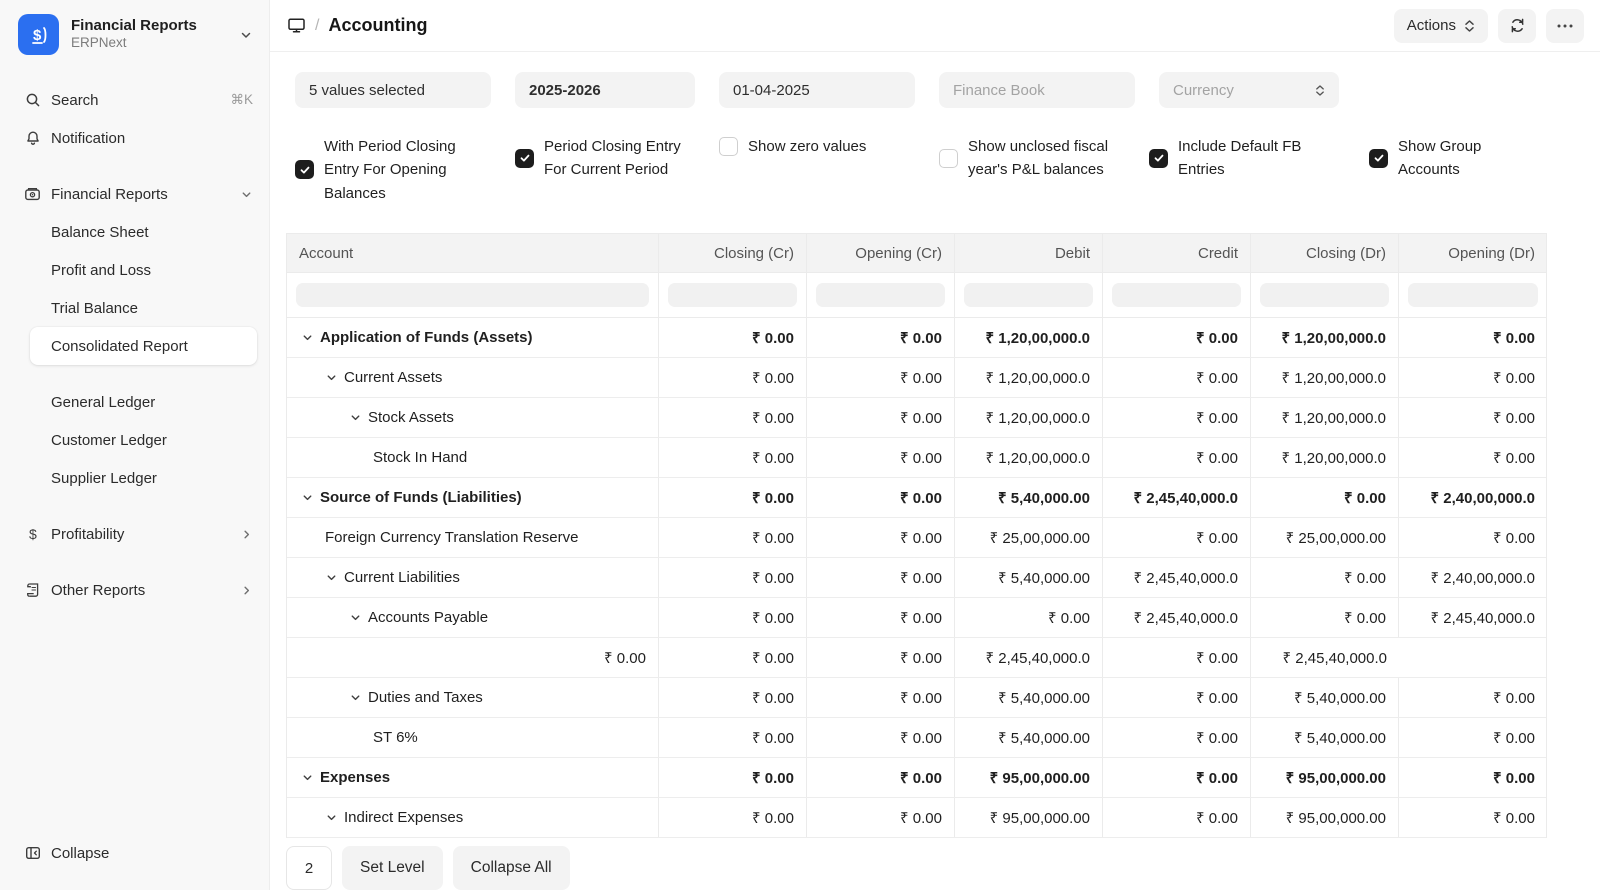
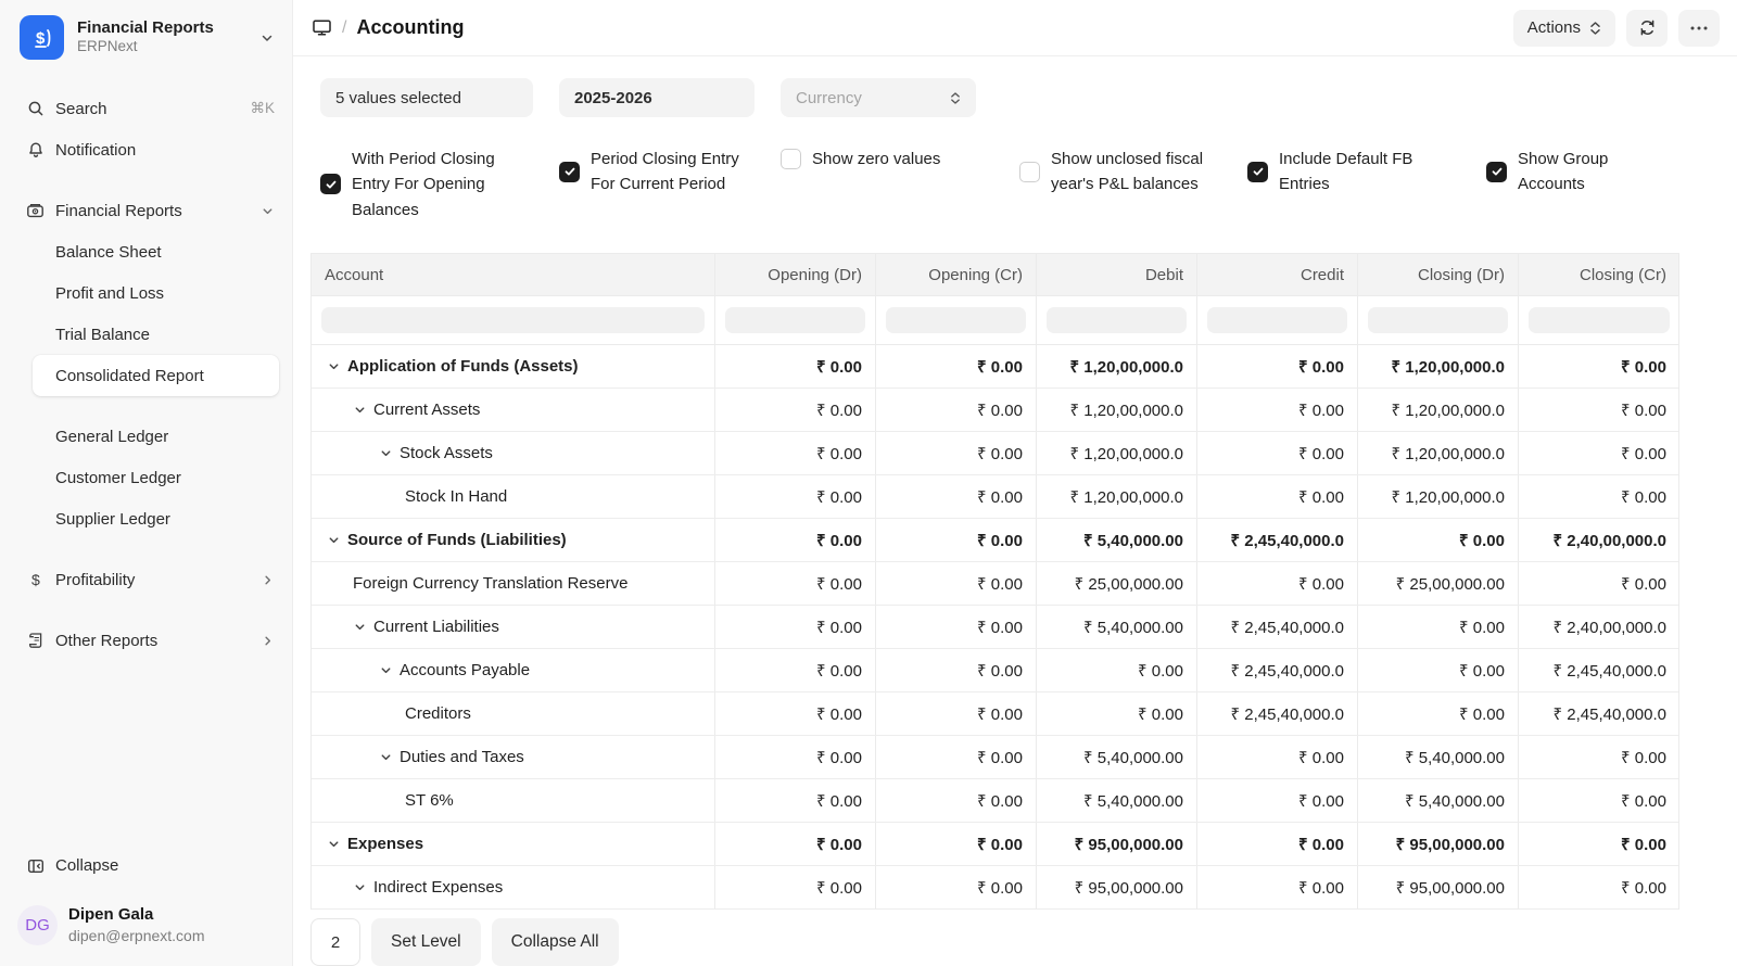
  $
  Financial Reports
  ERPNext
  Search
  ⌘K
  Notification
  Financial Reports
  Balance Sheet
  Profit and Loss
  Trial Balance
  Consolidated Report
  General Ledger
  Customer Ledger
  Supplier Ledger
  $
  Profitability
  Other Reports
  Collapse
+ DG
+ Dipen Gala
+ dipen@erpnext.com
  /
  Accounting
  Actions
  5 values selected
  2025-2026
- 01-04-2025
- Finance Book
  Currency
  With Period Closing Entry For Opening Balances
  Period Closing Entry For Current Period
  Show zero values
  Show unclosed fiscal year's P&L balances
  Include Default FB Entries
  Show Group Accounts
  Account
- Closing (Cr)
+ Opening (Dr)
  Opening (Cr)
  Debit
  Credit
  Closing (Dr)
- Opening (Dr)
+ Closing (Cr)
  Application of Funds (Assets)
  ₹ 0.00
  ₹ 0.00
  ₹ 1,20,00,000.0
  ₹ 0.00
  ₹ 1,20,00,000.0
  ₹ 0.00
  Current Assets
  ₹ 0.00
  ₹ 0.00
  ₹ 1,20,00,000.0
  ₹ 0.00
  ₹ 1,20,00,000.0
  ₹ 0.00
  Stock Assets
  ₹ 0.00
  ₹ 0.00
  ₹ 1,20,00,000.0
  ₹ 0.00
  ₹ 1,20,00,000.0
  ₹ 0.00
  Stock In Hand
  ₹ 0.00
  ₹ 0.00
  ₹ 1,20,00,000.0
  ₹ 0.00
  ₹ 1,20,00,000.0
  ₹ 0.00
  Source of Funds (Liabilities)
  ₹ 0.00
  ₹ 0.00
  ₹ 5,40,000.00
  ₹ 2,45,40,000.0
  ₹ 0.00
  ₹ 2,40,00,000.0
  Foreign Currency Translation Reserve
  ₹ 0.00
  ₹ 0.00
  ₹ 25,00,000.00
  ₹ 0.00
  ₹ 25,00,000.00
  ₹ 0.00
  Current Liabilities
  ₹ 0.00
  ₹ 0.00
  ₹ 5,40,000.00
  ₹ 2,45,40,000.0
  ₹ 0.00
  ₹ 2,40,00,000.0
  Accounts Payable
  ₹ 0.00
  ₹ 0.00
  ₹ 0.00
  ₹ 2,45,40,000.0
  ₹ 0.00
  ₹ 2,45,40,000.0
+ Creditors
  ₹ 0.00
  ₹ 0.00
  ₹ 0.00
  ₹ 2,45,40,000.0
  ₹ 0.00
  ₹ 2,45,40,000.0
  Duties and Taxes
  ₹ 0.00
  ₹ 0.00
  ₹ 5,40,000.00
  ₹ 0.00
  ₹ 5,40,000.00
  ₹ 0.00
  ST 6%
  ₹ 0.00
  ₹ 0.00
  ₹ 5,40,000.00
  ₹ 0.00
  ₹ 5,40,000.00
  ₹ 0.00
  Expenses
  ₹ 0.00
  ₹ 0.00
  ₹ 95,00,000.00
  ₹ 0.00
  ₹ 95,00,000.00
  ₹ 0.00
  Indirect Expenses
  ₹ 0.00
  ₹ 0.00
  ₹ 95,00,000.00
  ₹ 0.00
  ₹ 95,00,000.00
  ₹ 0.00
  2
  Set Level
  Collapse All
